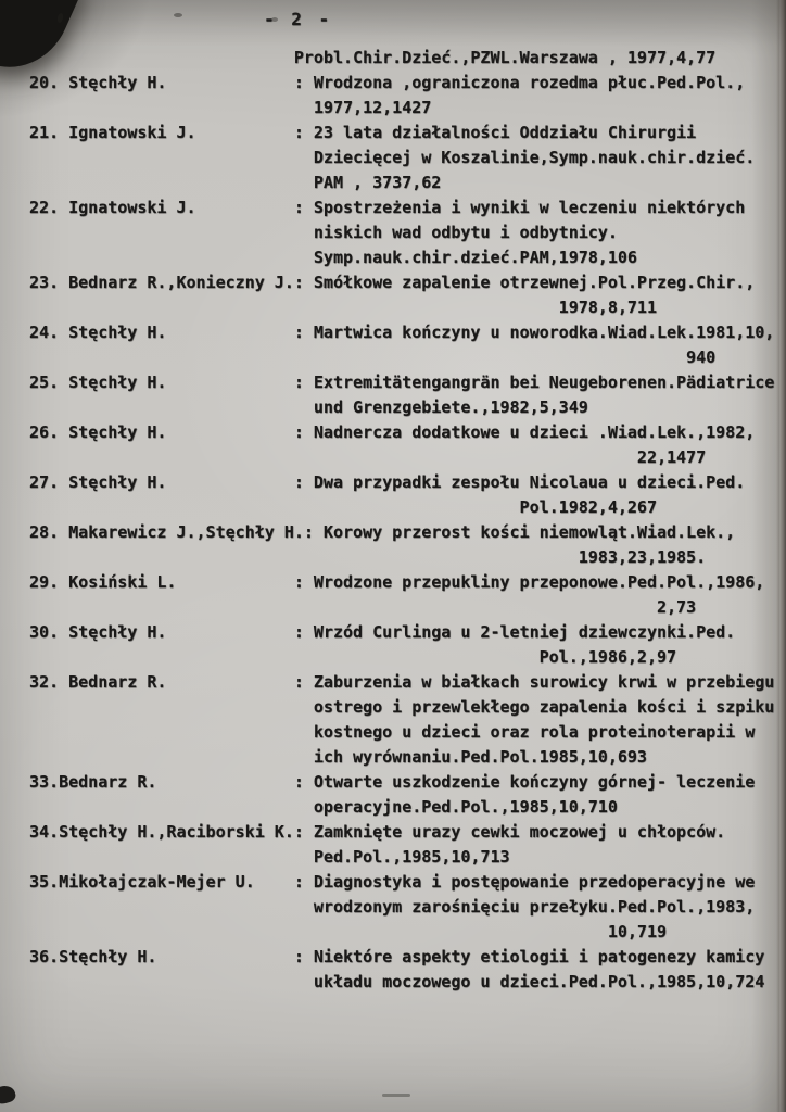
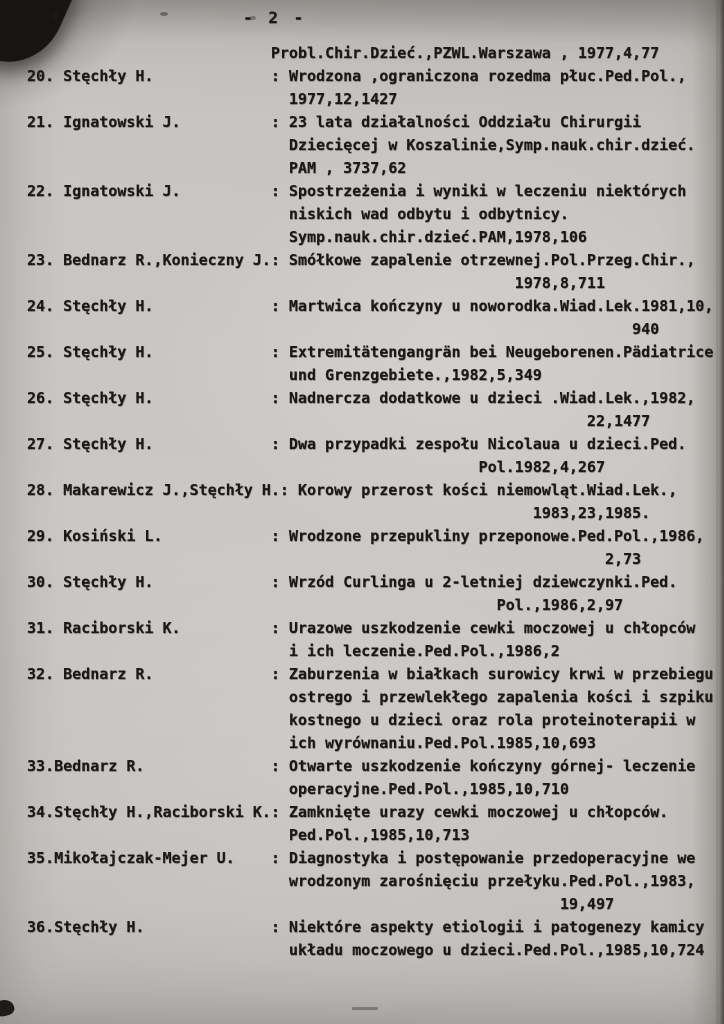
  - 2 -
  Probl.Chir.Dzieć.,PZWL.Warszawa , 1977,4,77
  20. Stęchły H. : Wrodzona ,ograniczona rozedma płuc.Ped.Pol.,
  1977,12,1427
  21. Ignatowski J. : 23 lata działalności Oddziału Chirurgii
  Dziecięcej w Koszalinie,Symp.nauk.chir.dzieć.
  PAM , 3737,62
  22. Ignatowski J. : Spostrzeżenia i wyniki w leczeniu niektórych
  niskich wad odbytu i odbytnicy.
  Symp.nauk.chir.dzieć.PAM,1978,106
  23. Bednarz R.,Konieczny J.: Smółkowe zapalenie otrzewnej.Pol.Przeg.Chir.,
  1978,8,711
  24. Stęchły H. : Martwica kończyny u noworodka.Wiad.Lek.1981,10,
  940
  25. Stęchły H. : Extremitätengangrän bei Neugeborenen.Pädiatrice
  und Grenzgebiete.,1982,5,349
  26. Stęchły H. : Nadnercza dodatkowe u dzieci .Wiad.Lek.,1982,
  22,1477
  27. Stęchły H. : Dwa przypadki zespołu Nicolaua u dzieci.Ped.
  Pol.1982,4,267
  28. Makarewicz J.,Stęchły H.: Korowy przerost kości niemowląt.Wiad.Lek.,
  1983,23,1985.
  29. Kosiński L. : Wrodzone przepukliny przeponowe.Ped.Pol.,1986,
  2,73
  30. Stęchły H. : Wrzód Curlinga u 2-letniej dziewczynki.Ped.
  Pol.,1986,2,97
+ 31. Raciborski K. : Urazowe uszkodzenie cewki moczowej u chłopców
+ i ich leczenie.Ped.Pol.,1986,2
  32. Bednarz R. : Zaburzenia w białkach surowicy krwi w przebiegu
  ostrego i przewlekłego zapalenia kości i szpiku
  kostnego u dzieci oraz rola proteinoterapii w
  ich wyrównaniu.Ped.Pol.1985,10,693
  33.Bednarz R. : Otwarte uszkodzenie kończyny górnej- leczenie
  operacyjne.Ped.Pol.,1985,10,710
  34.Stęchły H.,Raciborski K.: Zamknięte urazy cewki moczowej u chłopców.
  Ped.Pol.,1985,10,713
  35.Mikołajczak-Mejer U. : Diagnostyka i postępowanie przedoperacyjne we
  wrodzonym zarośnięciu przełyku.Ped.Pol.,1983,
- 10,719
+ 19,497
  36.Stęchły H. : Niektóre aspekty etiologii i patogenezy kamicy
  układu moczowego u dzieci.Ped.Pol.,1985,10,724
